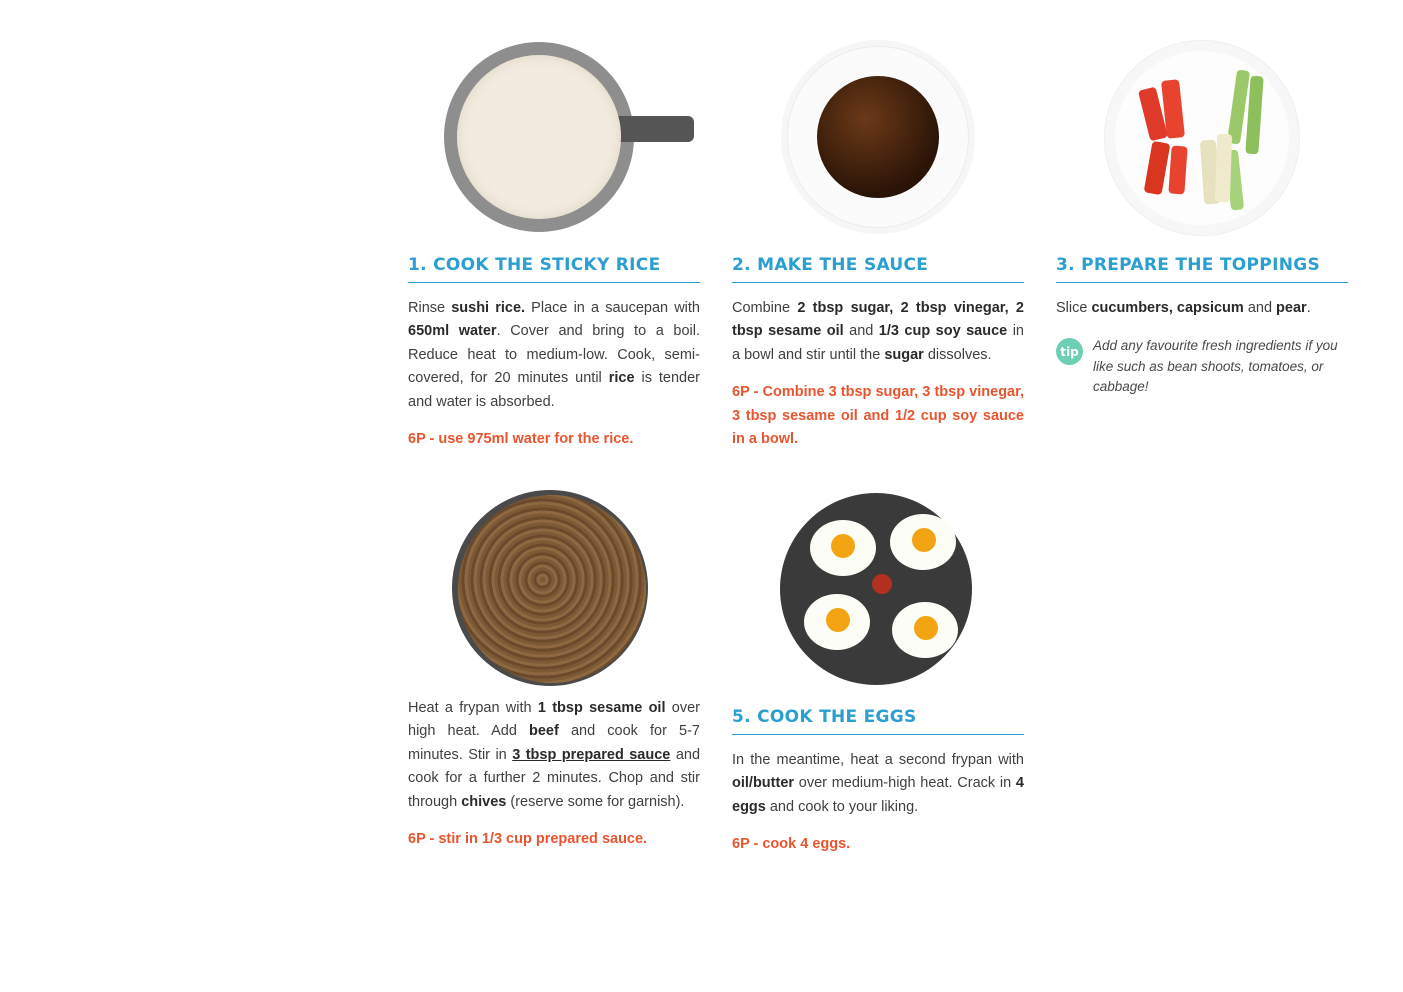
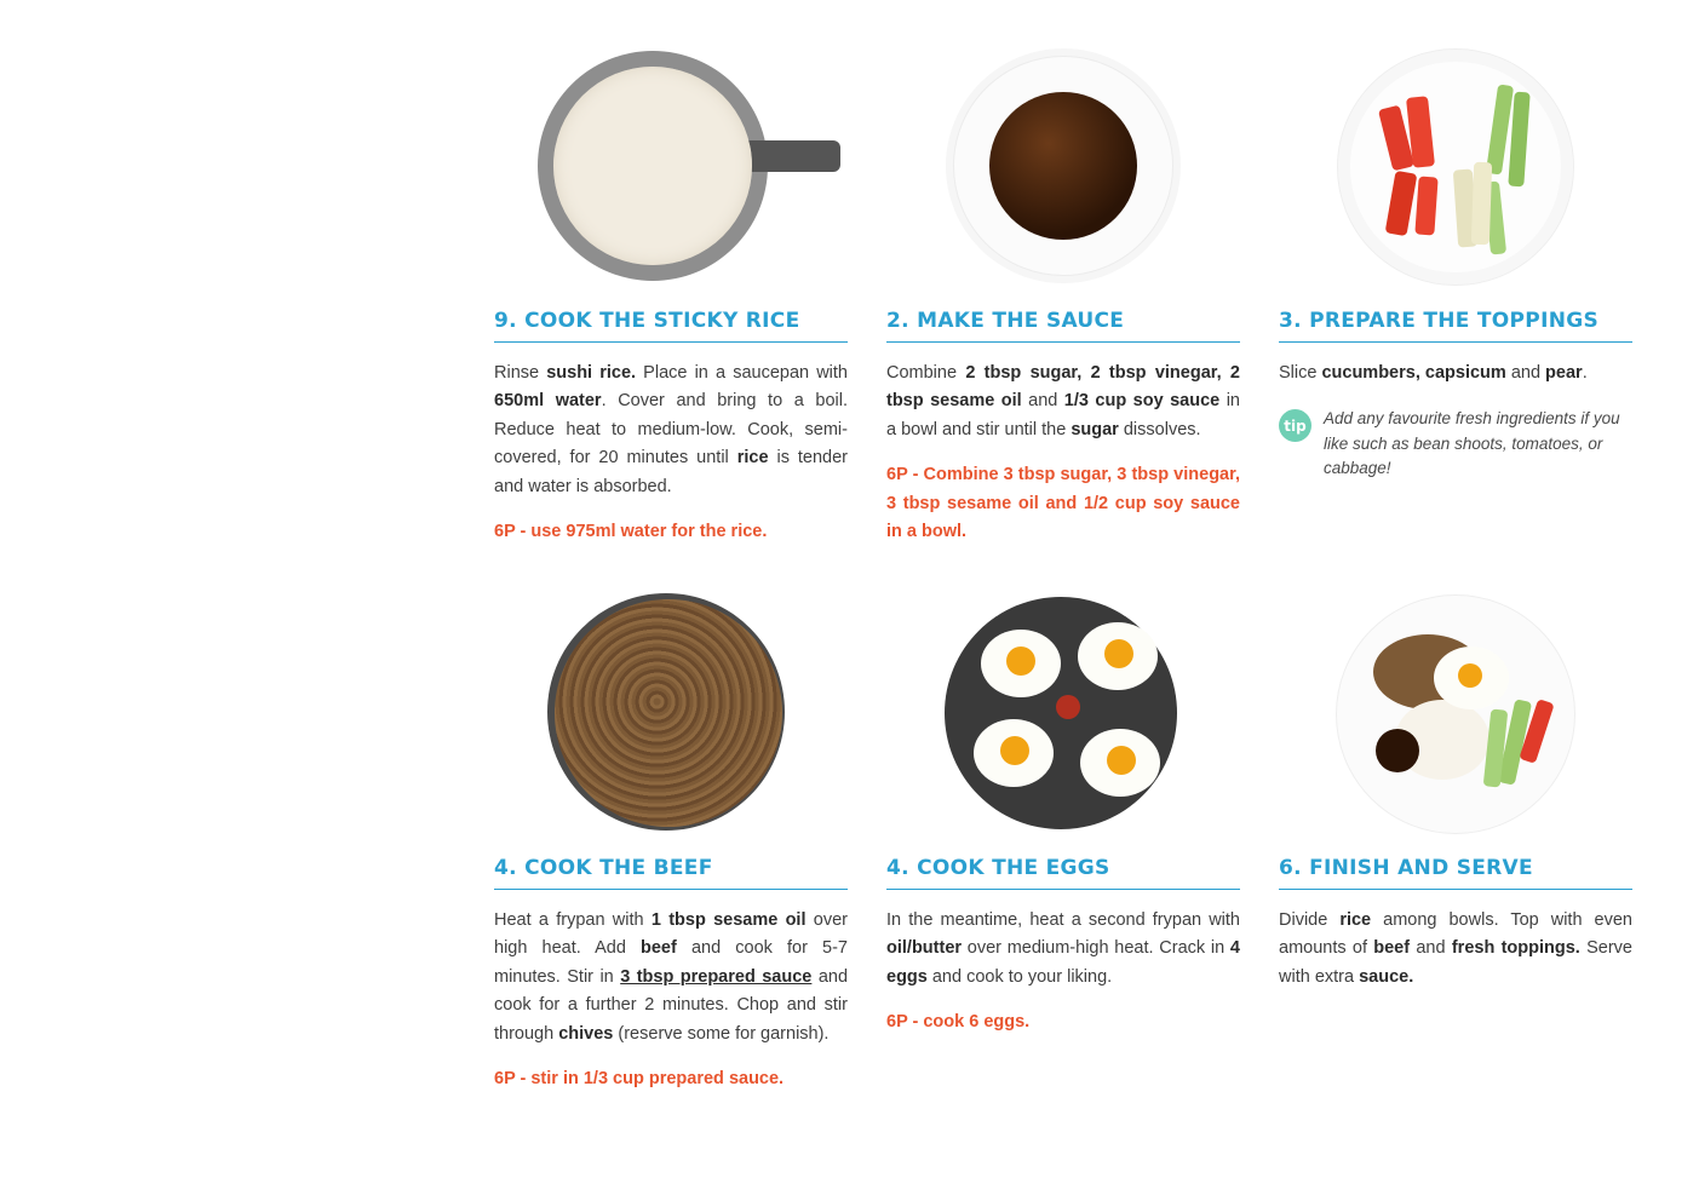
- 1. COOK THE STICKY RICE
+ 9. COOK THE STICKY RICE
  Rinse sushi rice. Place in a saucepan with 650ml water. Cover and bring to a boil. Reduce heat to medium-low. Cook, semi-covered, for 20 minutes until rice is tender and water is absorbed.
  6P - use 975ml water for the rice.
  2. MAKE THE SAUCE
  Combine 2 tbsp sugar, 2 tbsp vinegar, 2 tbsp sesame oil and 1/3 cup soy sauce in a bowl and stir until the sugar dissolves.
  6P - Combine 3 tbsp sugar, 3 tbsp vinegar, 3 tbsp sesame oil and 1/2 cup soy sauce in a bowl.
  3. PREPARE THE TOPPINGS
  Slice cucumbers, capsicum and pear.
  tip
  Add any favourite fresh ingredients if you like such as bean shoots, tomatoes, or cabbage!
+ 4. COOK THE BEEF
  Heat a frypan with 1 tbsp sesame oil over high heat. Add beef and cook for 5-7 minutes. Stir in 3 tbsp prepared sauce and cook for a further 2 minutes. Chop and stir through chives (reserve some for garnish).
  6P - stir in 1/3 cup prepared sauce.
- 5. COOK THE EGGS
+ 4. COOK THE EGGS
  In the meantime, heat a second frypan with oil/butter over medium-high heat. Crack in 4 eggs and cook to your liking.
- 6P - cook 4 eggs.
+ 6P - cook 6 eggs.
+ 6. FINISH AND SERVE
+ Divide rice among bowls. Top with even amounts of beef and fresh toppings. Serve with extra sauce.
